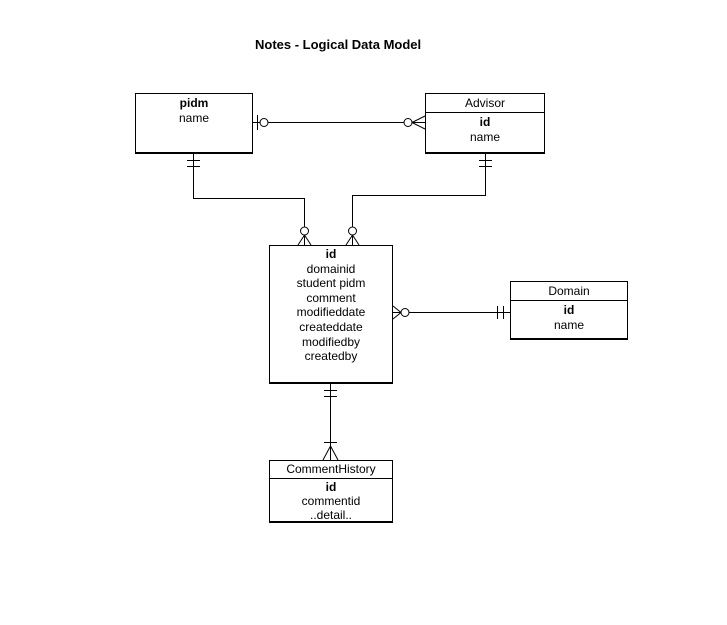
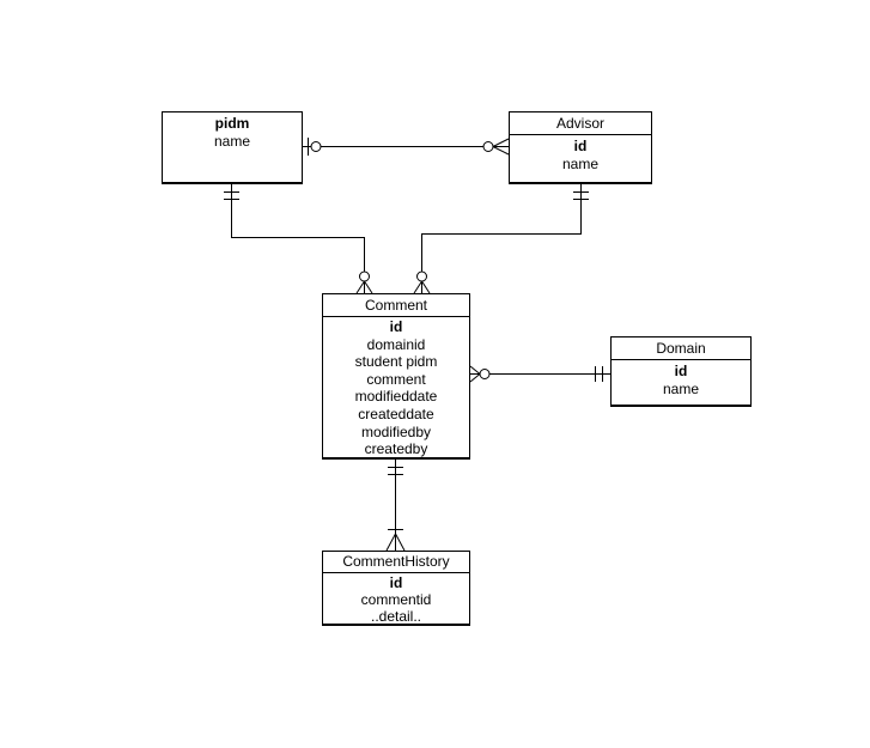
- Notes - Logical Data Model
  pidm
  name
  Advisor
  id
  name
+ Comment
  id
  domainid
  student pidm
  comment
  modifieddate
  createddate
  modifiedby
  createdby
  Domain
  id
  name
  CommentHistory
  id
  commentid
  ..detail..
